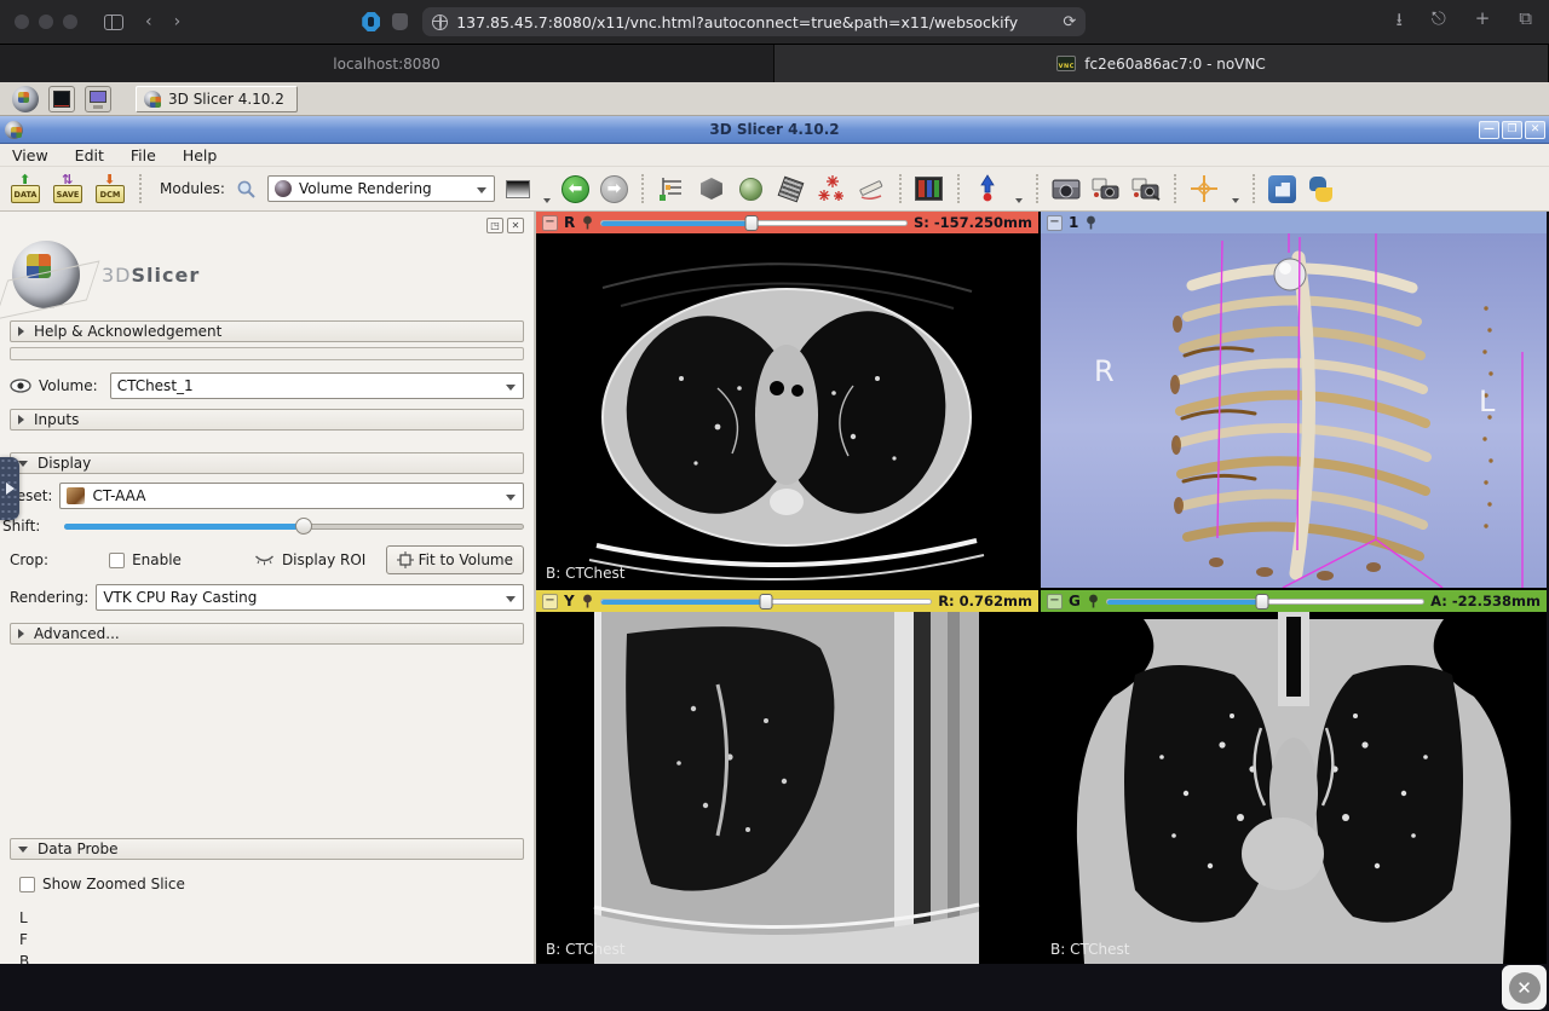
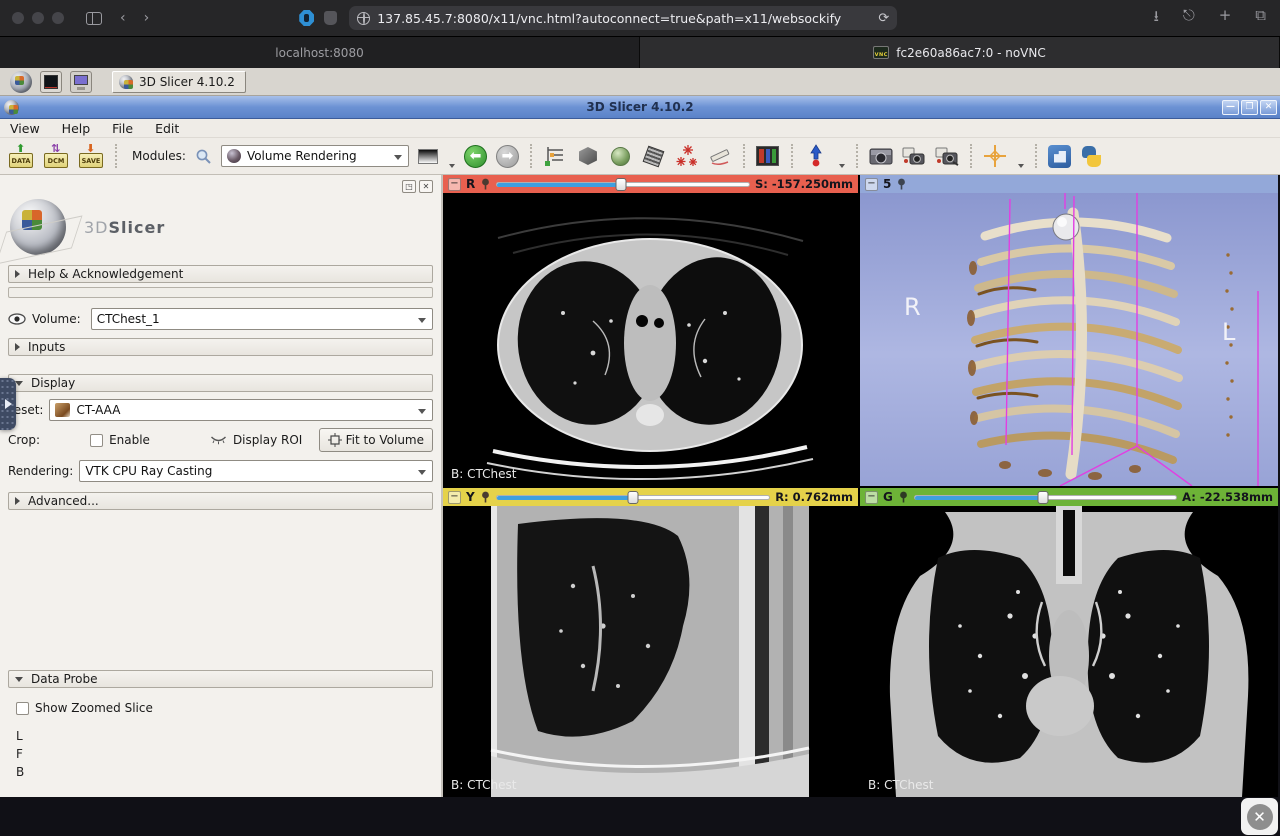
  ‹
  ›
  137.85.45.7:8080/x11/vnc.html?autoconnect=true&path=x11/websockify
  ⟳
  ⭳
  ⎋
  +
  ⧉
  localhost:8080
  fc2e60a86ac7:0 - noVNC
  3D Slicer 4.10.2
  3D Slicer 4.10.2
  —
  ❐
  ✕
  View
- Edit
+ Help
  File
- Help
+ Edit
  ⬆
  DATA
  ⇅
- SAVE
+ DCM
  ⬇
- DCM
+ SAVE
  Modules:
  Volume Rendering
  ⬅
  ➡
  ◳
  ✕
  3DSlicer
  Help & Acknowledgement
  Volume:
  CTChest_1
  Inputs
  Display
  eset:
  CT-AAA
- Shift:
  Crop:
  Enable
  Display ROI
  Fit to Volume
  Rendering:
  VTK CPU Ray Casting
  Advanced...
  Data Probe
  Show Zoomed Slice
  L
  F
  B
  −
  R
  S: -157.250mm
  B: CTChest
  −
- 1
+ 5
  R
  L
  −
  Y
  R: 0.762mm
  B: CTChest
  −
  G
  A: -22.538mm
  B: CTChest
  ✕
